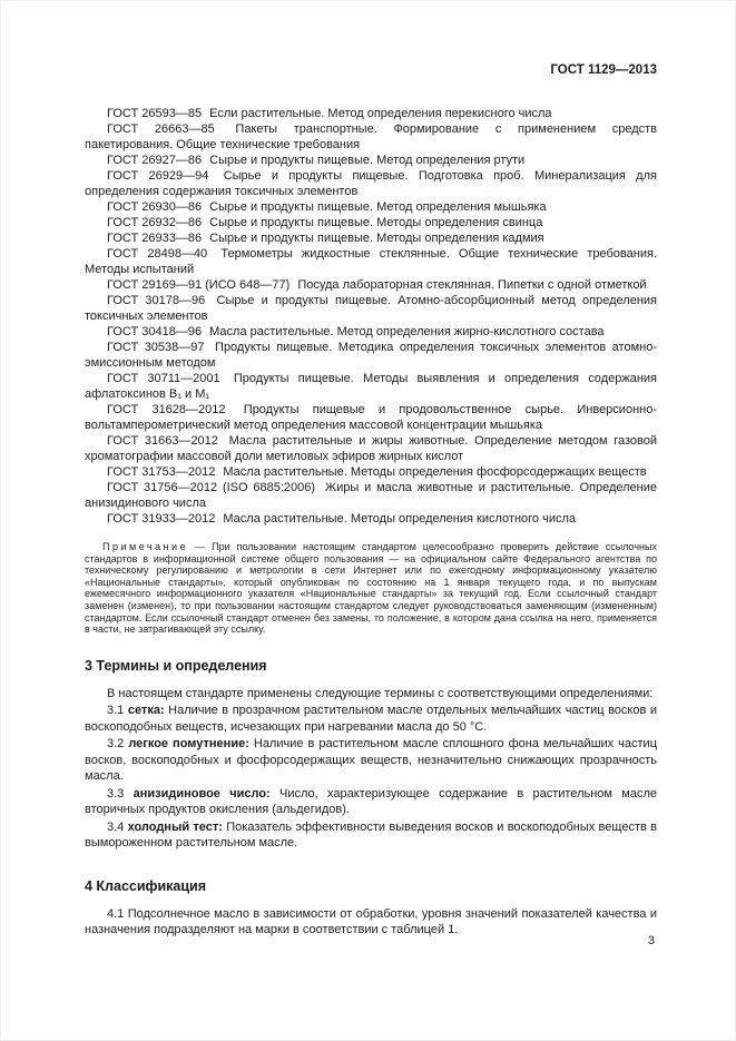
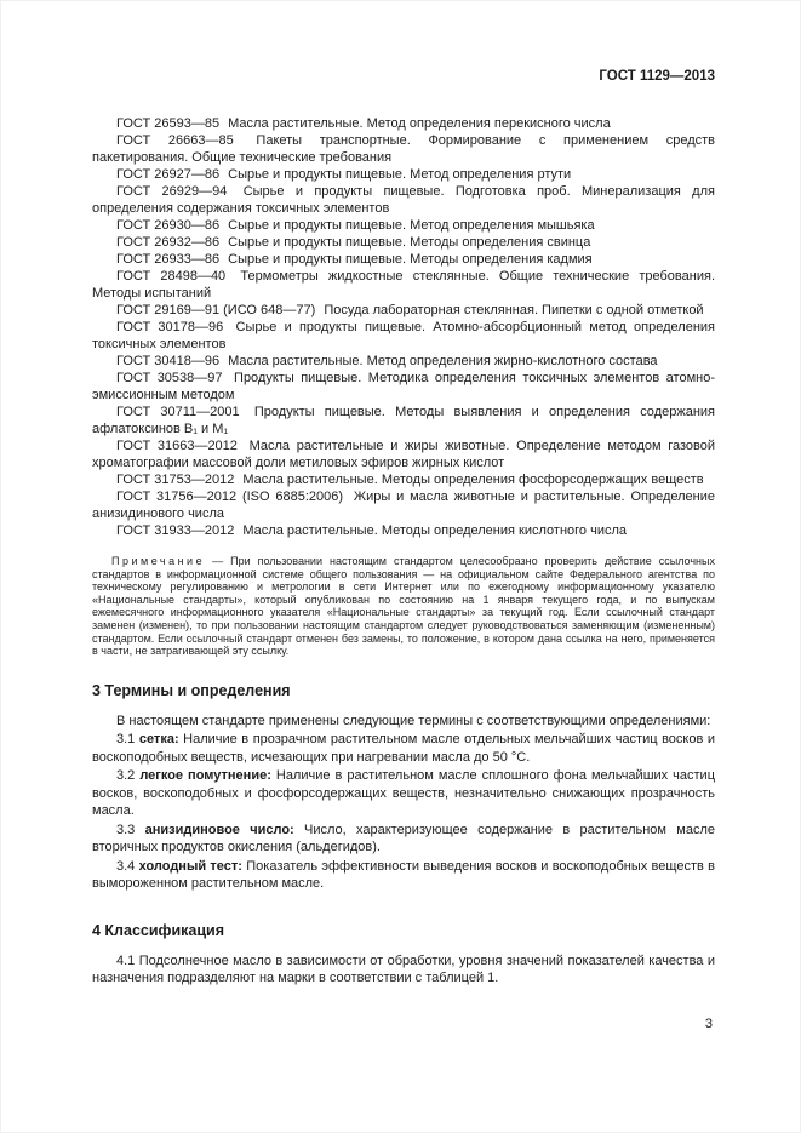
  ГОСТ 1129—2013
- ГОСТ 26593—85 Если растительные. Метод определения перекисного числа
+ ГОСТ 26593—85 Масла растительные. Метод определения перекисного числа
  ГОСТ 26663—85 Пакеты транспортные. Формирование с применением средств пакетирования. Общие технические требования
  ГОСТ 26927—86 Сырье и продукты пищевые. Метод определения ртути
  ГОСТ 26929—94 Сырье и продукты пищевые. Подготовка проб. Минерализация для определения содержания токсичных элементов
  ГОСТ 26930—86 Сырье и продукты пищевые. Метод определения мышьяка
  ГОСТ 26932—86 Сырье и продукты пищевые. Методы определения свинца
  ГОСТ 26933—86 Сырье и продукты пищевые. Методы определения кадмия
  ГОСТ 28498—40 Термометры жидкостные стеклянные. Общие технические требования. Методы испытаний
  ГОСТ 29169—91 (ИСО 648—77) Посуда лабораторная стеклянная. Пипетки с одной отметкой
  ГОСТ 30178—96 Сырье и продукты пищевые. Атомно-абсорбционный метод определения токсичных элементов
  ГОСТ 30418—96 Масла растительные. Метод определения жирно-кислотного состава
  ГОСТ 30538—97 Продукты пищевые. Методика определения токсичных элементов атомно-эмиссионным методом
  ГОСТ 30711—2001 Продукты пищевые. Методы выявления и определения содержания афлатоксинов В₁ и М₁
- ГОСТ 31628—2012 Продукты пищевые и продовольственное сырье. Инверсионно-вольтамперометрический метод определения массовой концентрации мышьяка
  ГОСТ 31663—2012 Масла растительные и жиры животные. Определение методом газовой хроматографии массовой доли метиловых эфиров жирных кислот
  ГОСТ 31753—2012 Масла растительные. Методы определения фосфорсодержащих веществ
  ГОСТ 31756—2012 (ISO 6885:2006) Жиры и масла животные и растительные. Определение анизидинового числа
  ГОСТ 31933—2012 Масла растительные. Методы определения кислотного числа
  Примечание — При пользовании настоящим стандартом целесообразно проверить действие ссылочных стандартов в информационной системе общего пользования — на официальном сайте Федерального агентства по техническому регулированию и метрологии в сети Интернет или по ежегодному информационному указателю «Национальные стандарты», который опубликован по состоянию на 1 января текущего года, и по выпускам ежемесячного информационного указателя «Национальные стандарты» за текущий год. Если ссылочный стандарт заменен (изменен), то при пользовании настоящим стандартом следует руководствоваться заменяющим (измененным) стандартом. Если ссылочный стандарт отменен без замены, то положение, в котором дана ссылка на него, применяется в части, не затрагивающей эту ссылку.
  3 Термины и определения
  В настоящем стандарте применены следующие термины с соответствующими определениями:
  3.1 сетка: Наличие в прозрачном растительном масле отдельных мельчайших частиц восков и воскоподобных веществ, исчезающих при нагревании масла до 50 °С.
  3.2 легкое помутнение: Наличие в растительном масле сплошного фона мельчайших частиц восков, воскоподобных и фосфорсодержащих веществ, незначительно снижающих прозрачность масла.
  3.3 анизидиновое число: Число, характеризующее содержание в растительном масле вторичных продуктов окисления (альдегидов).
  3.4 холодный тест: Показатель эффективности выведения восков и воскоподобных веществ в вымороженном растительном масле.
  4 Классификация
  4.1 Подсолнечное масло в зависимости от обработки, уровня значений показателей качества и назначения подразделяют на марки в соответствии с таблицей 1.
  3
